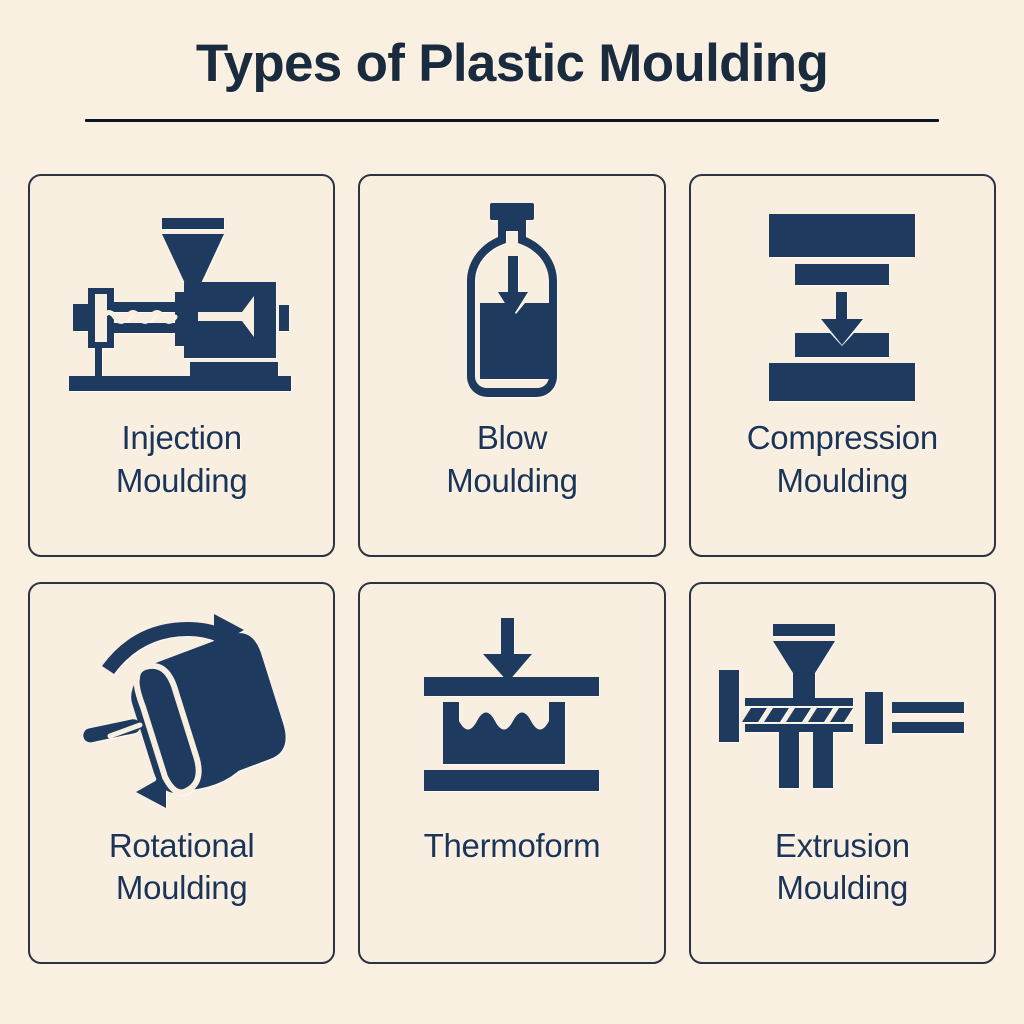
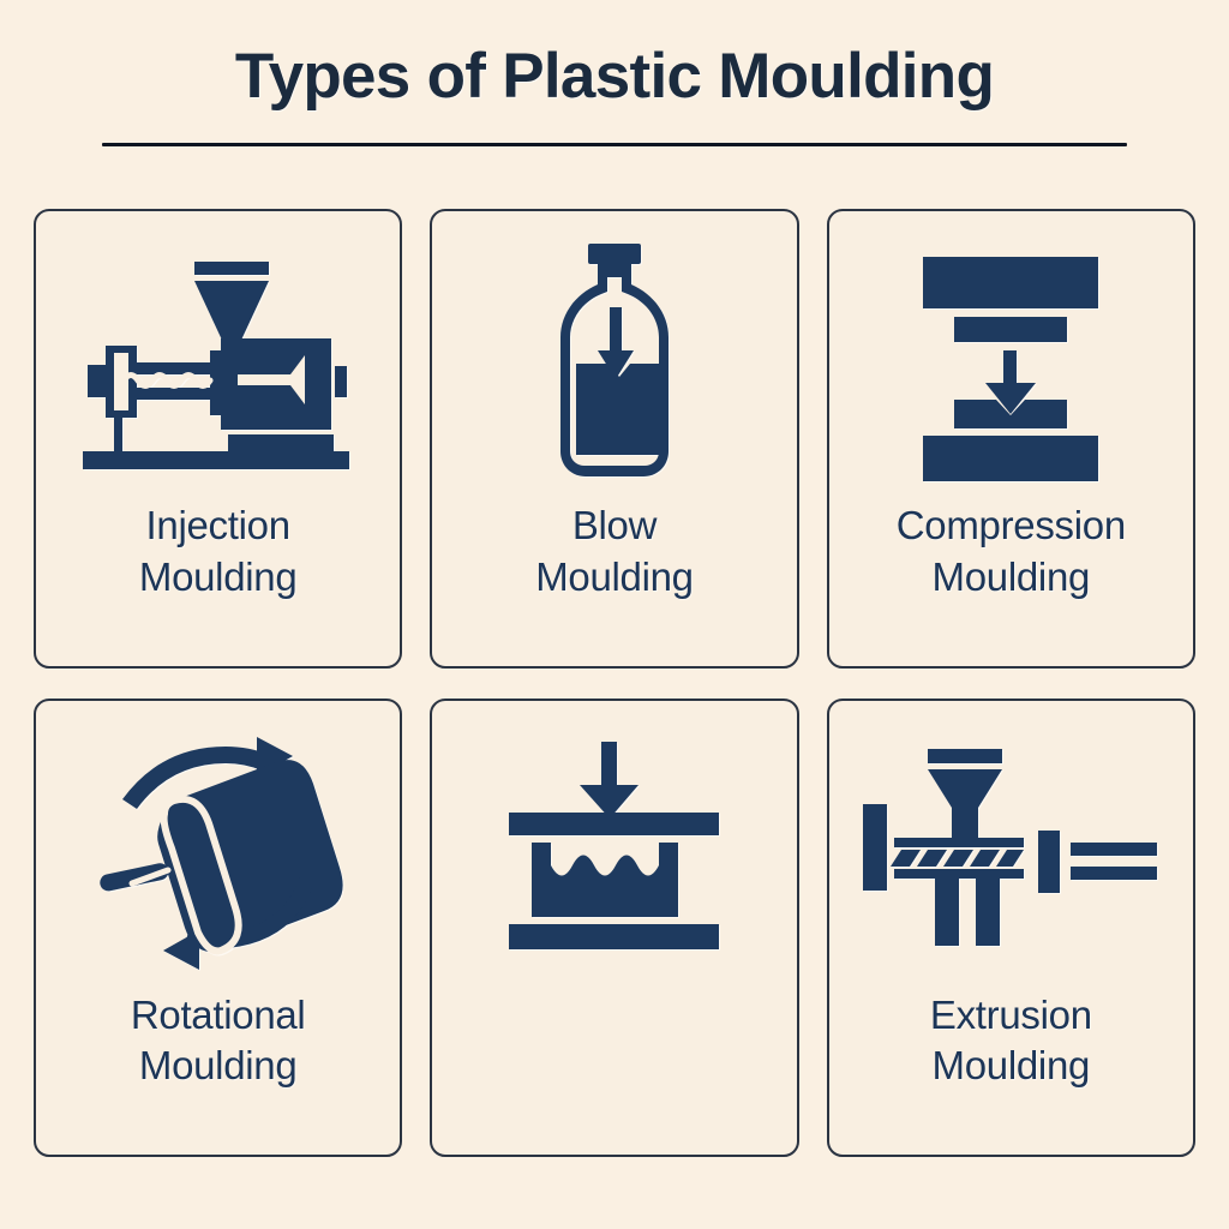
  Types of Plastic Moulding
  Injection
  Moulding
  Blow
  Moulding
  Compression
  Moulding
  Rotational
  Moulding
- Thermoform
  Extrusion
  Moulding
